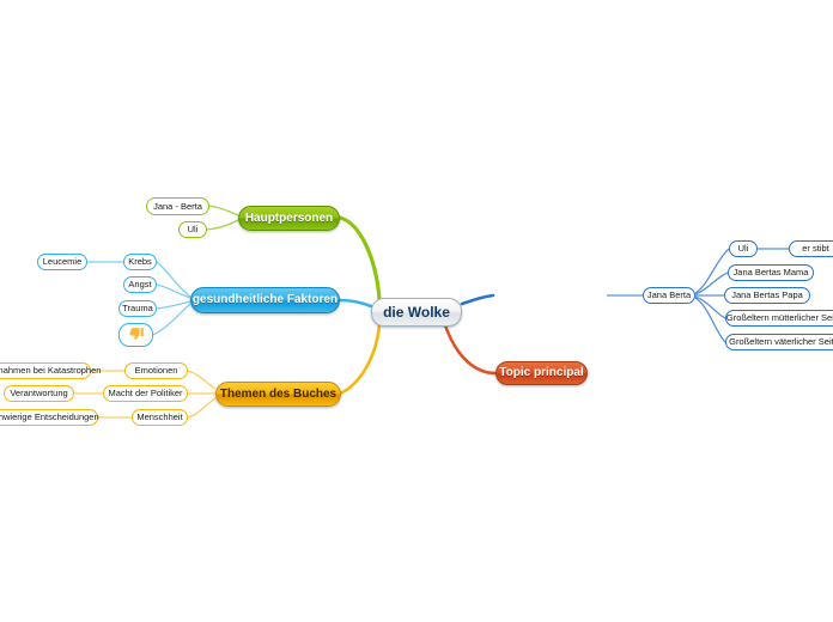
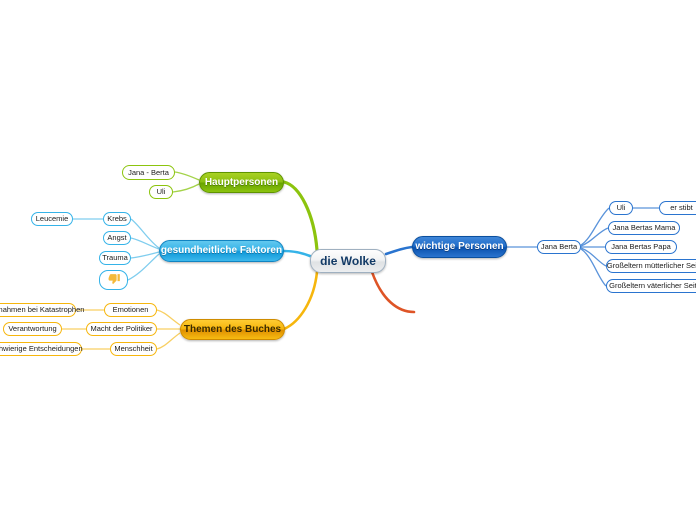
  die Wolke
  Hauptpersonen
  Jana - Berta
  Uli
  gesundheitliche Faktoren
  Krebs
  Leucemie
  Angst
  Trauma
  Themen des Buches
  Emotionen
  nahmen bei Katastrophen
  Macht der Politiker
  Verantwortung
  Menschheit
  hwierige Entscheidungen
+ wichtige Personen
  Jana Berta
  Uli
  er stibt
  Jana Bertas Mama
  Jana Bertas Papa
  Großeltern mütterlicher Se
  Großeltern väterlicher Sei
- Topic principal
